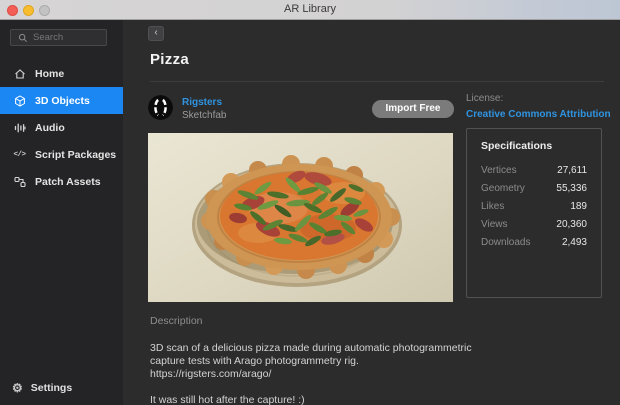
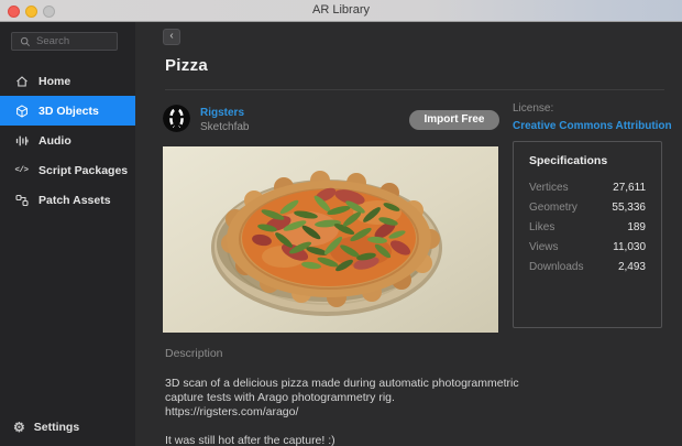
  AR Library
  Search
  Home
  3D Objects
  Audio
  </>
  Script Packages
  Patch Assets
  ⚙
  Settings
  ‹
  Pizza
  Rigsters
  Sketchfab
  Import Free
  License:
  Creative Commons Attribution
  Specifications
  Vertices
  27,611
  Geometry
  55,336
  Likes
  189
  Views
- 20,360
+ 11,030
  Downloads
  2,493
  Description
  3D scan of a delicious pizza made during automatic photogrammetric capture tests with Arago photogrammetry rig.
  https://rigsters.com/arago/
  It was still hot after the capture! :)
